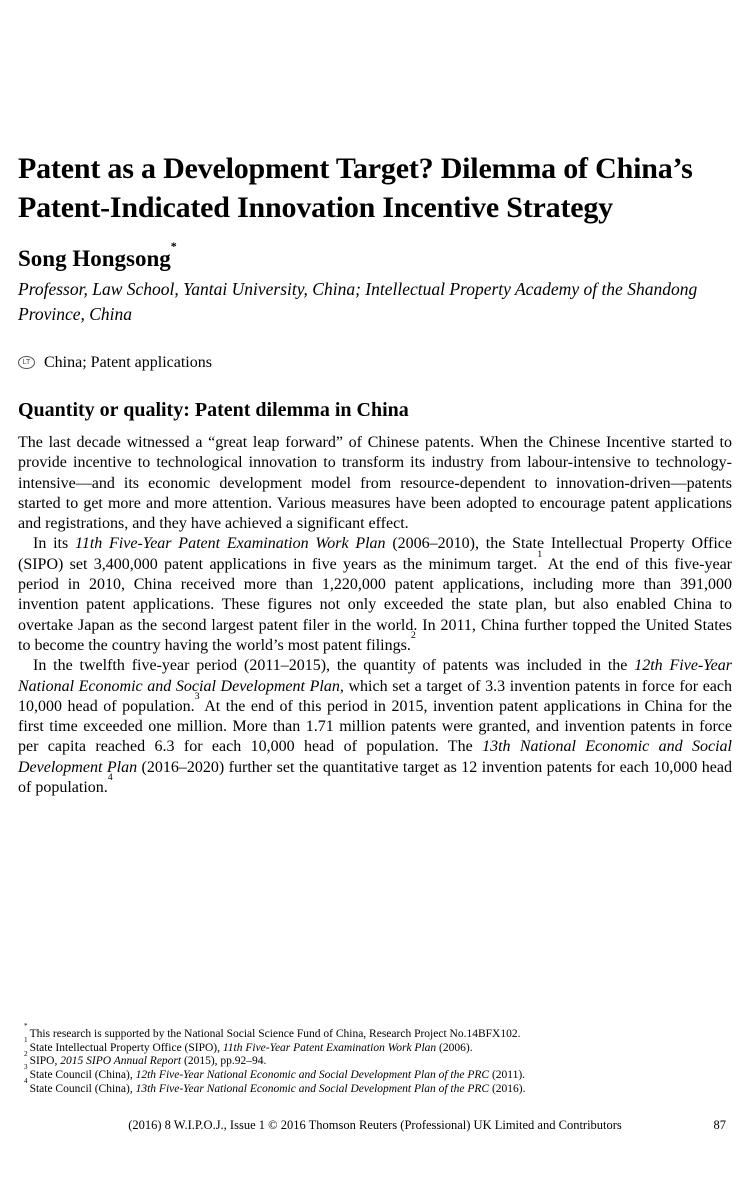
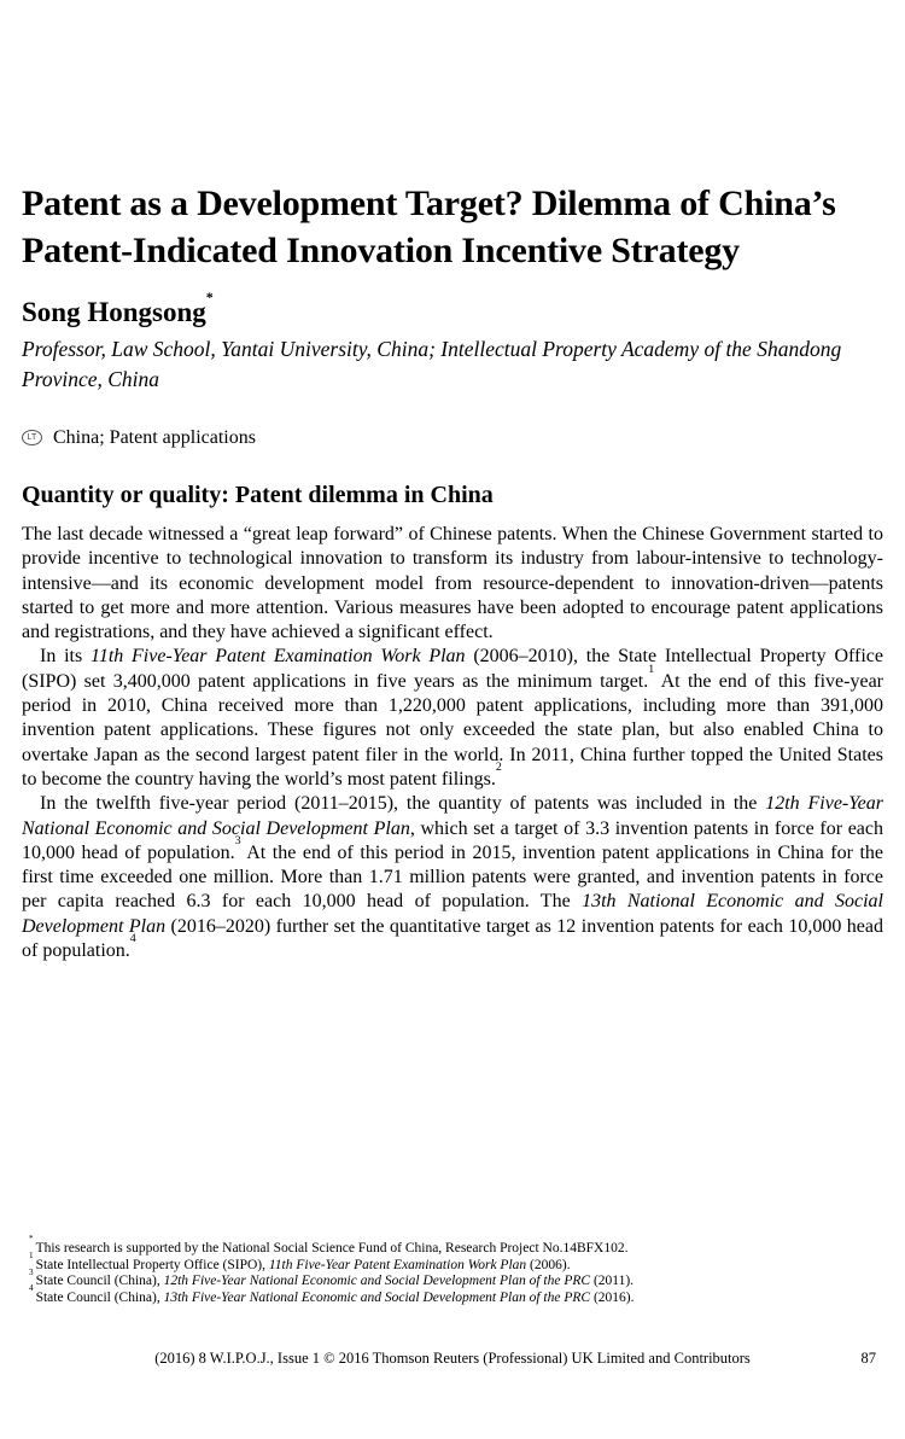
  Patent as a Development Target? Dilemma of China’s Patent-Indicated Innovation Incentive Strategy
  Song Hongsong*
  Professor, Law School, Yantai University, China; Intellectual Property Academy of the Shandong Province, China
  China; Patent applications
  Quantity or quality: Patent dilemma in China
- The last decade witnessed a “great leap forward” of Chinese patents. When the Chinese Incentive started to provide incentive to technological innovation to transform its industry from labour-intensive to technology-intensive—and its economic development model from resource-dependent to innovation-driven—patents started to get more and more attention. Various measures have been adopted to encourage patent applications and registrations, and they have achieved a significant effect.
+ The last decade witnessed a “great leap forward” of Chinese patents. When the Chinese Government started to provide incentive to technological innovation to transform its industry from labour-intensive to technology-intensive—and its economic development model from resource-dependent to innovation-driven—patents started to get more and more attention. Various measures have been adopted to encourage patent applications and registrations, and they have achieved a significant effect.
  In its 11th Five-Year Patent Examination Work Plan (2006–2010), the State Intellectual Property Office (SIPO) set 3,400,000 patent applications in five years as the minimum target.1 At the end of this five-year period in 2010, China received more than 1,220,000 patent applications, including more than 391,000 invention patent applications. These figures not only exceeded the state plan, but also enabled China to overtake Japan as the second largest patent filer in the world. In 2011, China further topped the United States to become the country having the world’s most patent filings.2
  In the twelfth five-year period (2011–2015), the quantity of patents was included in the 12th Five-Year National Economic and Social Development Plan, which set a target of 3.3 invention patents in force for each 10,000 head of population.3 At the end of this period in 2015, invention patent applications in China for the first time exceeded one million. More than 1.71 million patents were granted, and invention patents in force per capita reached 6.3 for each 10,000 head of population. The 13th National Economic and Social Development Plan (2016–2020) further set the quantitative target as 12 invention patents for each 10,000 head of population.4
  *This research is supported by the National Social Science Fund of China, Research Project No.14BFX102.
  1State Intellectual Property Office (SIPO), 11th Five-Year Patent Examination Work Plan (2006).
- 2SIPO, 2015 SIPO Annual Report (2015), pp.92–94.
  3State Council (China), 12th Five-Year National Economic and Social Development Plan of the PRC (2011).
  4State Council (China), 13th Five-Year National Economic and Social Development Plan of the PRC (2016).
  (2016) 8 W.I.P.O.J., Issue 1 © 2016 Thomson Reuters (Professional) UK Limited and Contributors
  87
